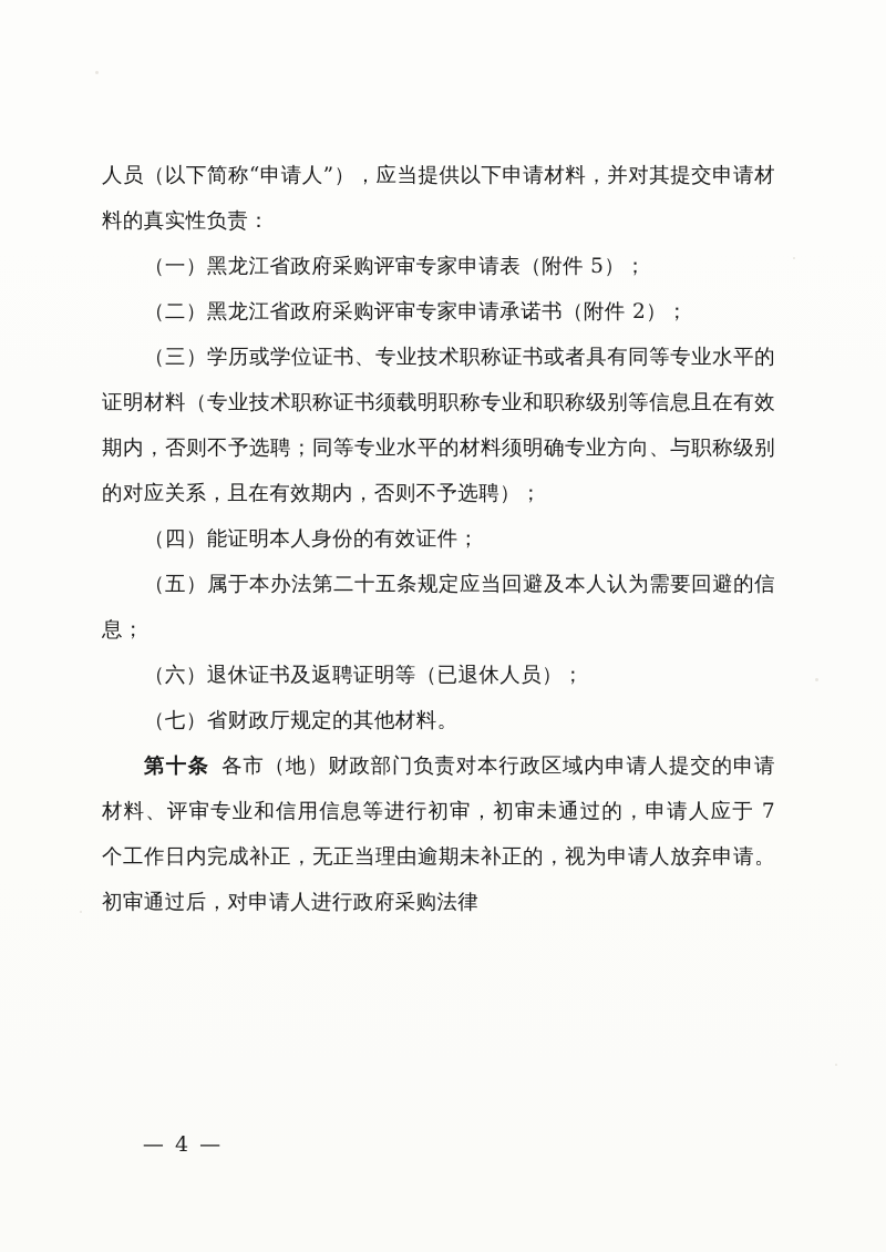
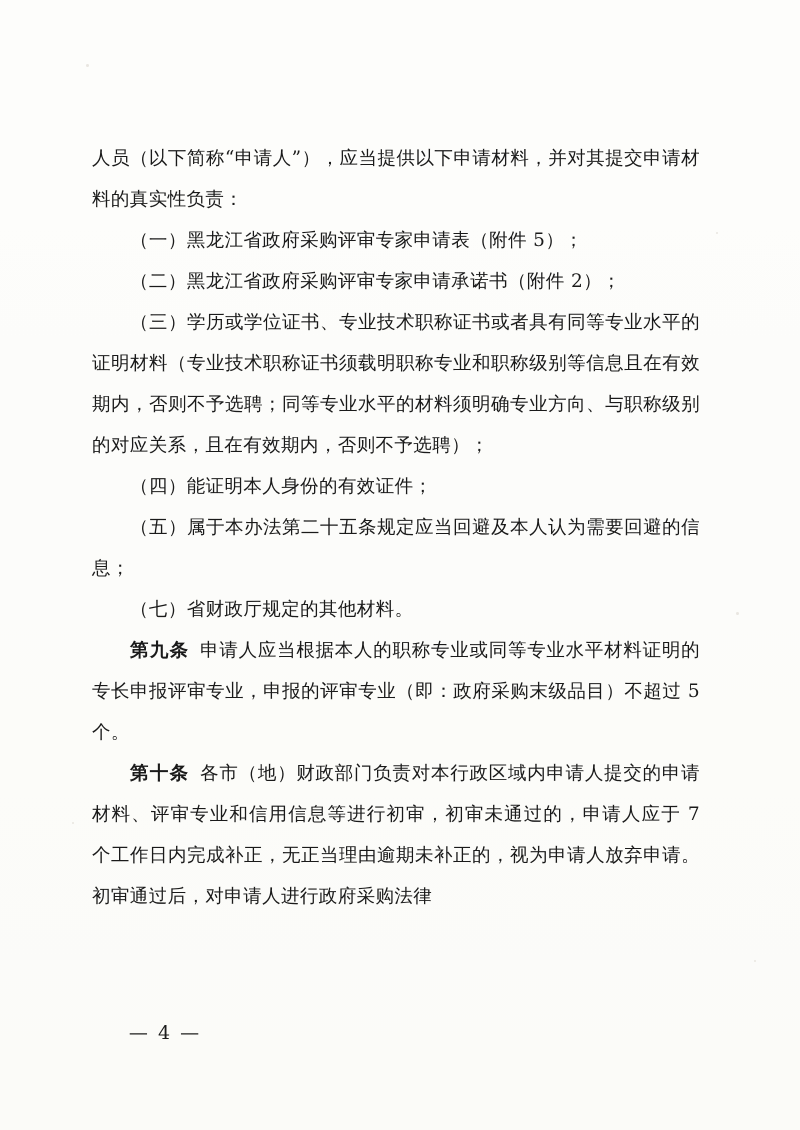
  人员（以下简称“申请人”），应当提供以下申请材料，并对其提交申请材料的真实性负责：
  （一）黑龙江省政府采购评审专家申请表（附件 5）；
  （二）黑龙江省政府采购评审专家申请承诺书（附件 2）；
  （三）学历或学位证书、专业技术职称证书或者具有同等专业水平的证明材料（专业技术职称证书须载明职称专业和职称级别等信息且在有效期内，否则不予选聘；同等专业水平的材料须明确专业方向、与职称级别的对应关系，且在有效期内，否则不予选聘）；
  （四）能证明本人身份的有效证件；
  （五）属于本办法第二十五条规定应当回避及本人认为需要回避的信息；
- （六）退休证书及返聘证明等（已退休人员）；
  （七）省财政厅规定的其他材料。
+ 第九条 申请人应当根据本人的职称专业或同等专业水平材料证明的专长申报评审专业，申报的评审专业（即：政府采购末级品目）不超过 5 个。
  第十条 各市（地）财政部门负责对本行政区域内申请人提交的申请材料、评审专业和信用信息等进行初审，初审未通过的，申请人应于 7 个工作日内完成补正，无正当理由逾期未补正的，视为申请人放弃申请。初审通过后，对申请人进行政府采购法律
  — 4 —
